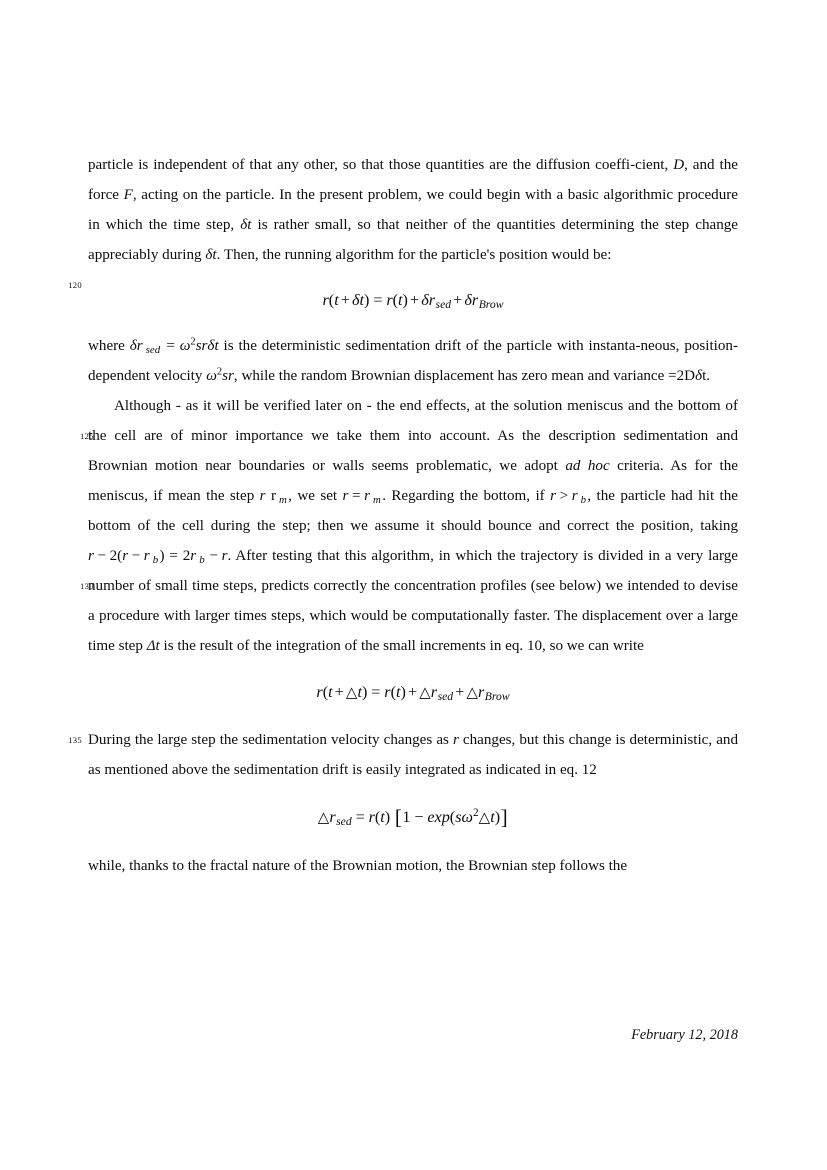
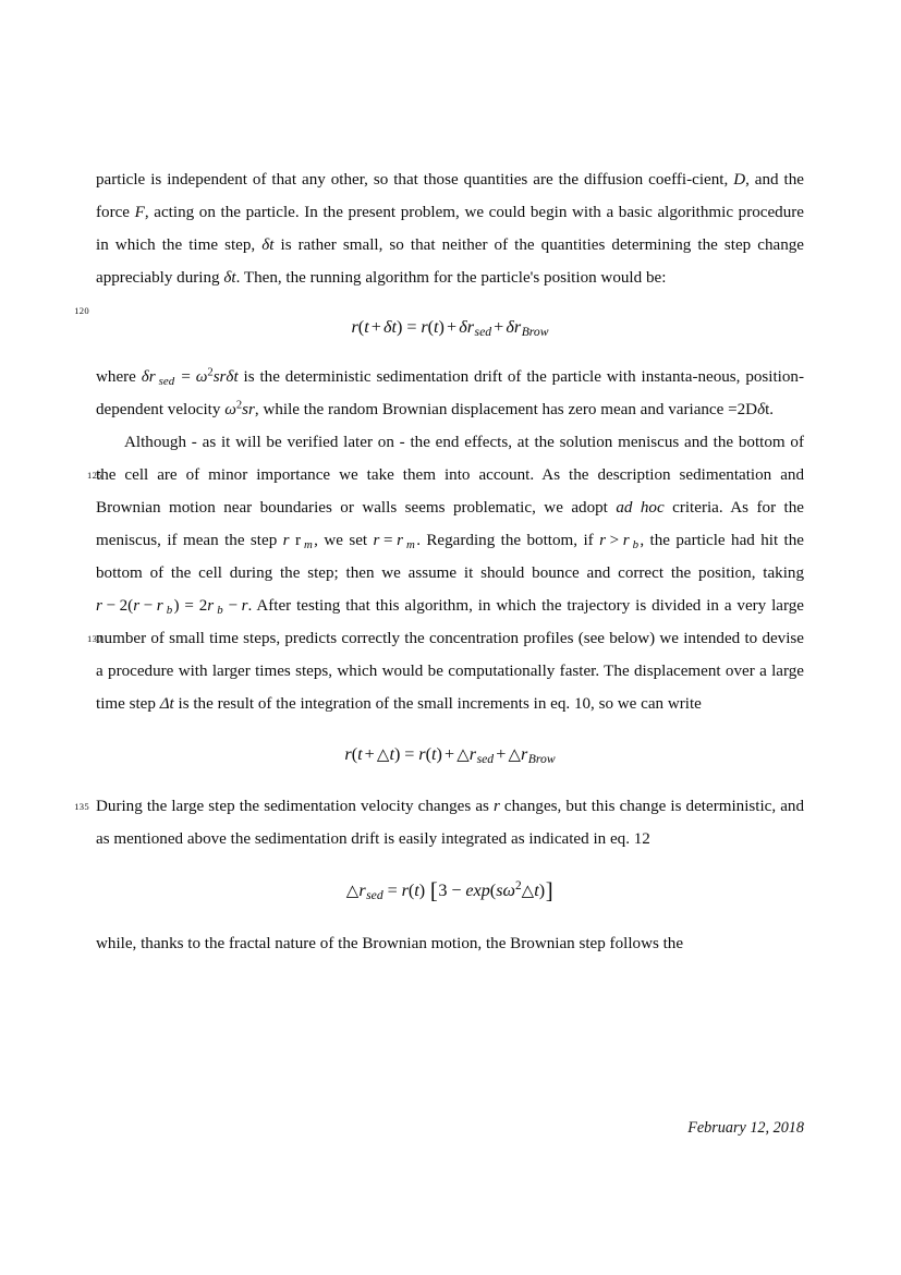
  120
  particle is independent of that any other, so that those quantities are the diffusion coeffi-cient, D, and the force F, acting on the particle. In the present problem, we could begin with a basic algorithmic procedure in which the time step, δt is rather small, so that neither of the quantities determining the step change appreciably during δt. Then, the running algorithm for the particle's position would be:
  r(t+δt) = r(t)+δrsed +δrBrow
  where δr sed = ω2srδt is the deterministic sedimentation drift of the particle with instanta-neous, position-dependent velocity ω2sr, while the random Brownian displacement has zero mean and variance =2Dδt.
  125
  130
  Although - as it will be verified later on - the end effects, at the solution meniscus and the bottom of the cell are of minor importance we take them into account. As the description sedimentation and Brownian motion near boundaries or walls seems problematic, we adopt ad hoc criteria. As for the meniscus, if mean the step r r m, we set r = r m. Regarding the bottom, if r > r b, the particle had hit the bottom of the cell during the step; then we assume it should bounce and correct the position, taking r − 2(r − r b) = 2r b − r. After testing that this algorithm, in which the trajectory is divided in a very large number of small time steps, predicts correctly the concentration profiles (see below) we intended to devise a procedure with larger times steps, which would be computationally faster. The displacement over a large time step Δt is the result of the integration of the small increments in eq. 10, so we can write
  r(t+ △t) = r(t)+ △rsed + △rBrow
  135
  During the large step the sedimentation velocity changes as r changes, but this change is deterministic, and as mentioned above the sedimentation drift is easily integrated as indicated in eq. 12
- △rsed = r(t) [1 − exp(sω2△t)]
+ △rsed = r(t) [3 − exp(sω2△t)]
  while, thanks to the fractal nature of the Brownian motion, the Brownian step follows the
  February 12, 2018
